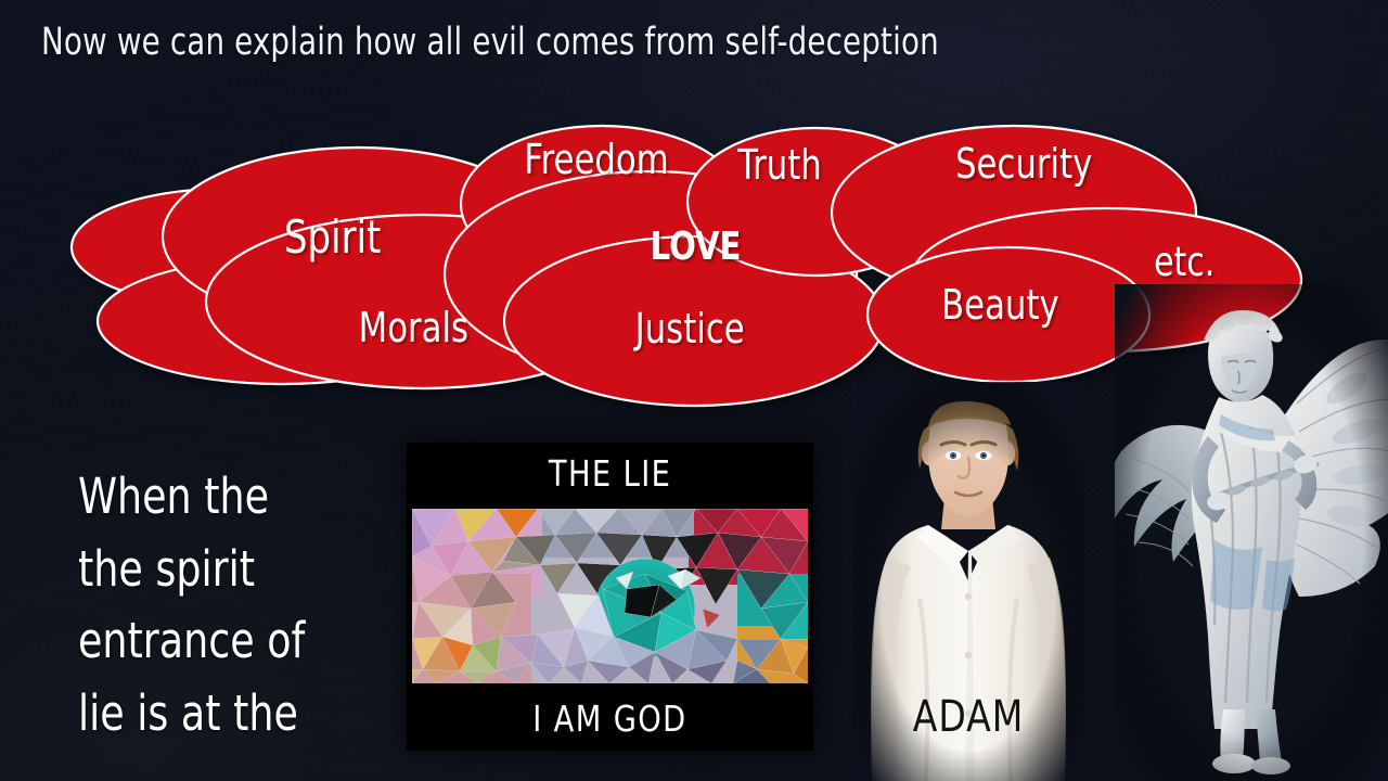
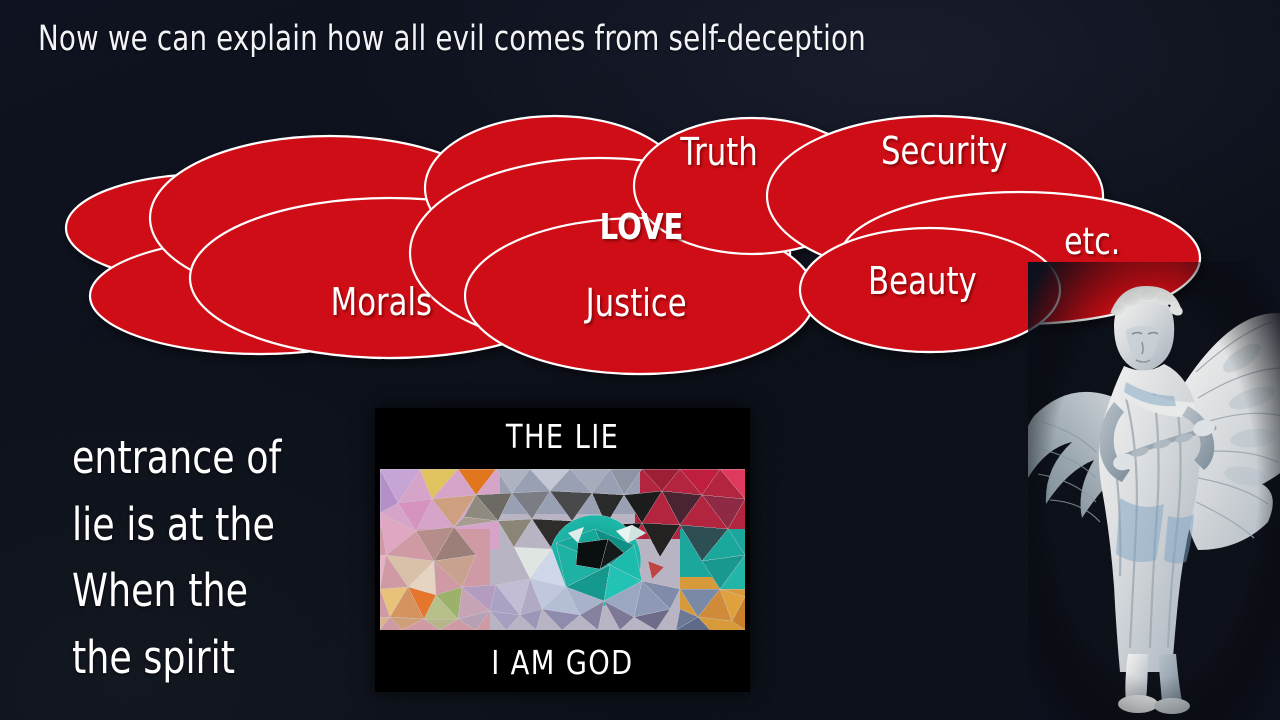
  Now we can explain how all evil comes from self-deception
- Freedom
  Truth
  Security
- Spirit
  LOVE
  etc.
  Morals
  Justice
  Beauty
- When the
+ entrance of
- the spirit
+ lie is at the
- entrance of
+ When the
- lie is at the
+ the spirit
  THE LIE
  I AM GOD
- ADAM
